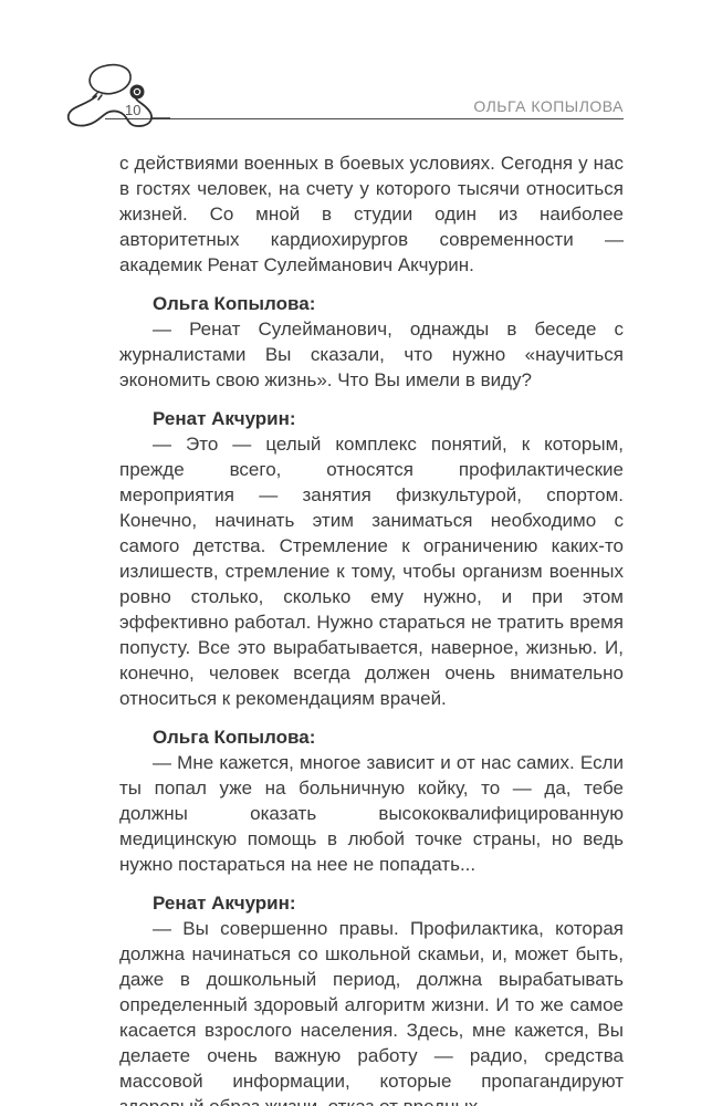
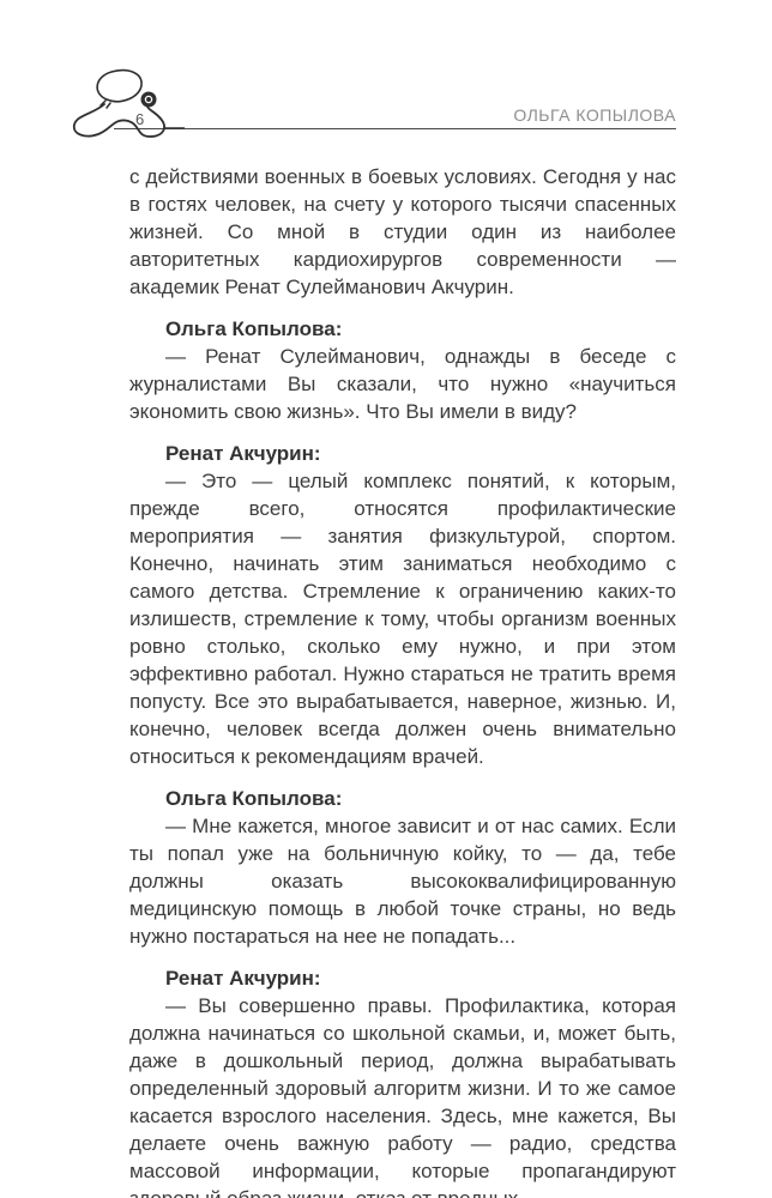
  ОЛЬГА КОПЫЛОВА
- 10
+ 6
- с действиями военных в боевых условиях. Сегодня у нас в гостях человек, на счету у которого тысячи относиться жизней. Со мной в студии один из наиболее авторитетных кардиохирургов современности — академик Ренат Сулейманович Акчурин.
+ с действиями военных в боевых условиях. Сегодня у нас в гостях человек, на счету у которого тысячи спасенных жизней. Со мной в студии один из наиболее авторитетных кардиохирургов современности — академик Ренат Сулейманович Акчурин.
  Ольга Копылова:
  — Ренат Сулейманович, однажды в беседе с журналистами Вы сказали, что нужно «научиться экономить свою жизнь». Что Вы имели в виду?
  Ренат Акчурин:
  — Это — целый комплекс понятий, к которым, прежде всего, относятся профилактические мероприятия — занятия физкультурой, спортом. Конечно, начинать этим заниматься необходимо с самого детства. Стремление к ограничению каких-то излишеств, стремление к тому, чтобы организм военных ровно столько, сколько ему нужно, и при этом эффективно работал. Нужно стараться не тратить время попусту. Все это вырабатывается, наверное, жизнью. И, конечно, человек всегда должен очень внимательно относиться к рекомендациям врачей.
  Ольга Копылова:
  — Мне кажется, многое зависит и от нас самих. Если ты попал уже на больничную койку, то — да, тебе должны оказать высококвалифицированную медицинскую помощь в любой точке страны, но ведь нужно постараться на нее не попадать...
  Ренат Акчурин:
  — Вы совершенно правы. Профилактика, которая должна начинаться со школьной скамьи, и, может быть, даже в дошкольный период, должна вырабатывать определенный здоровый алгоритм жизни. И то же самое касается взрослого населения. Здесь, мне кажется, Вы делаете очень важную работу — радио, средства массовой информации, которые пропагандируют
